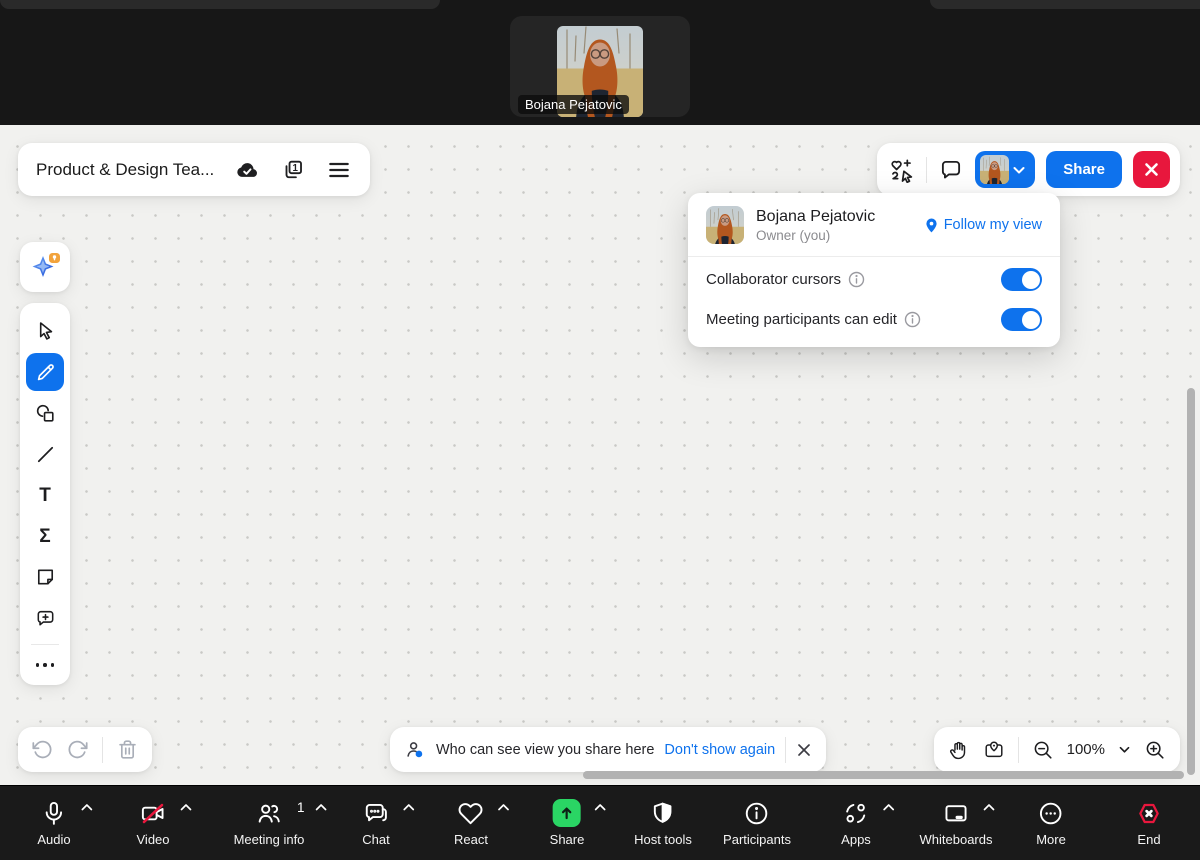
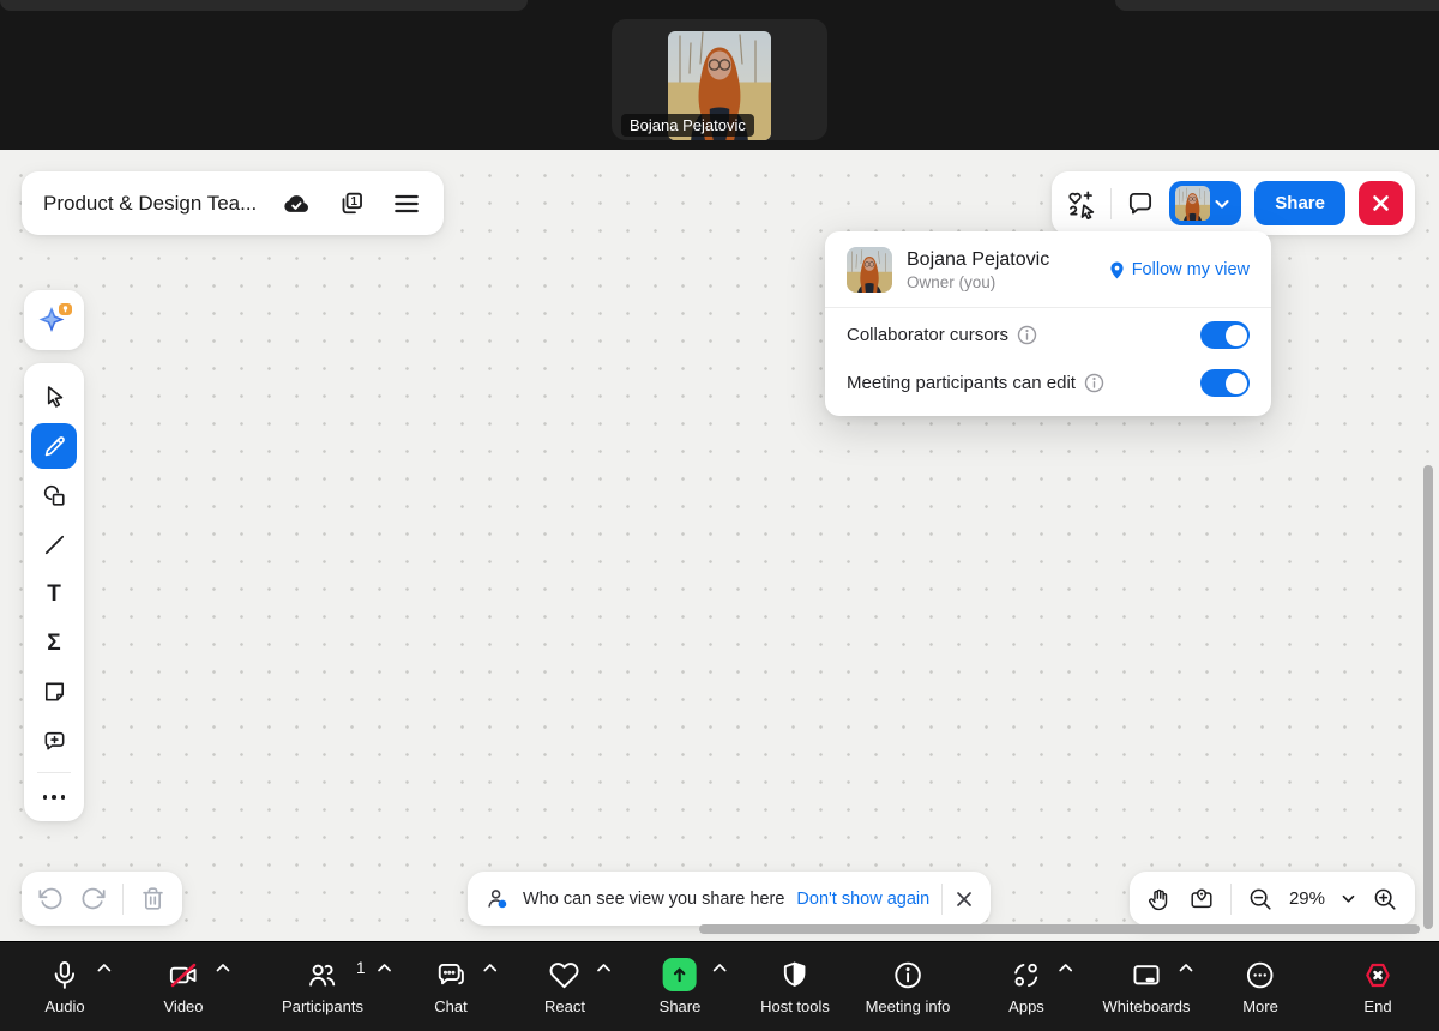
  Bojana Pejatovic
  Product & Design Tea...
  1
  Share
  Bojana Pejatovic
  Owner (you)
  Follow my view
  Collaborator cursors
  Meeting participants can edit
  T
  Σ
  Who can see view you share here
  Don't show again
- 100%
+ 29%
  Audio
  Video
  1
- Meeting info
+ Participants
  Chat
  React
  Share
  Host tools
- Participants
+ Meeting info
  Apps
  Whiteboards
  More
  End
